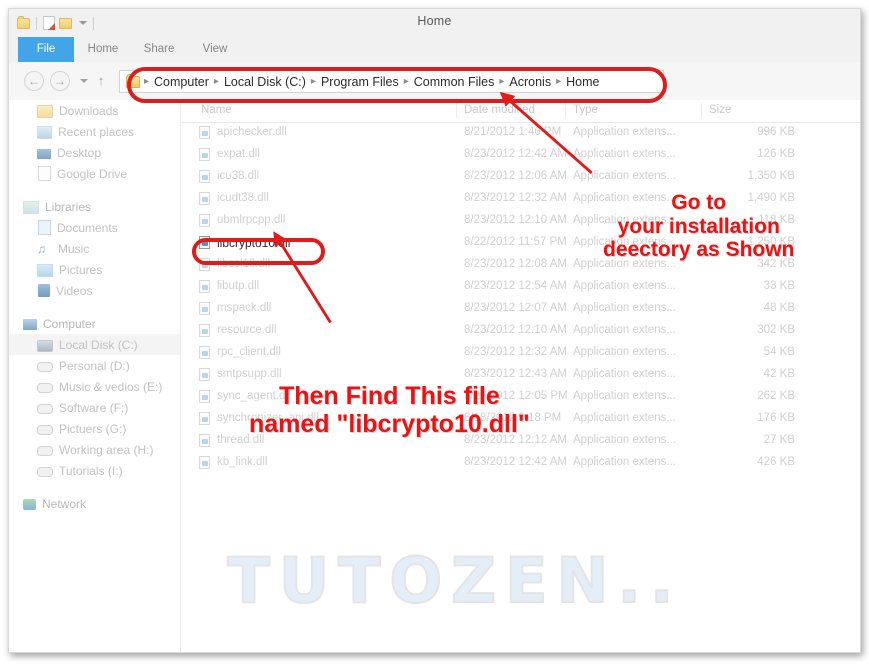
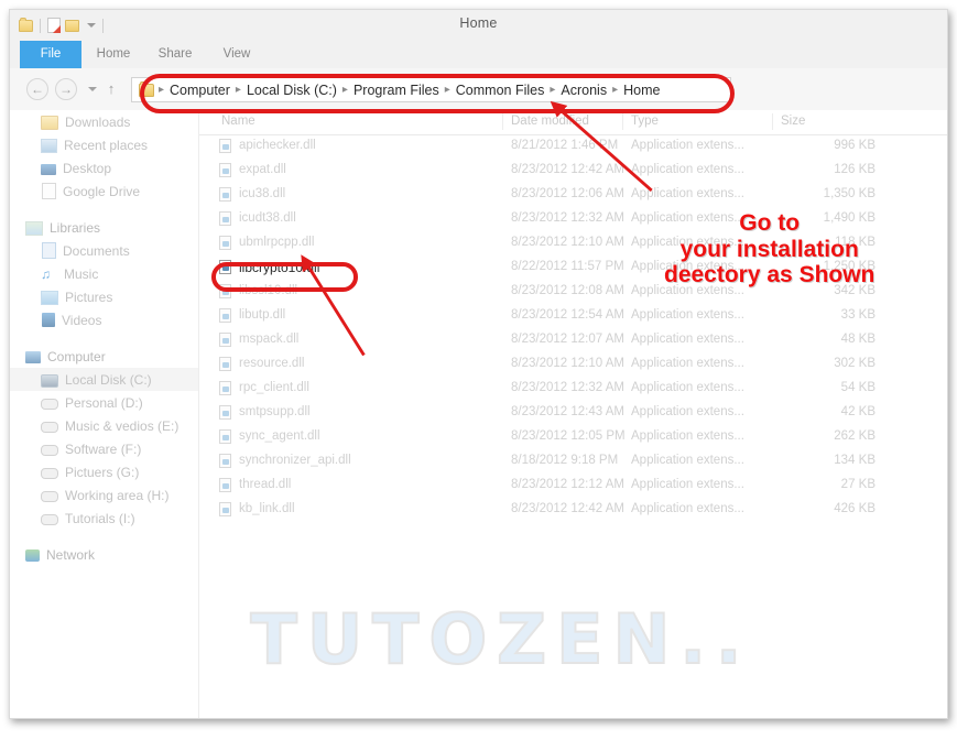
  Home
  File
  Home
  Share
  View
  ←
  →
  ↑
  ▸
  Computer
  ▸
  Local Disk (C:)
  ▸
  Program Files
  ▸
  Common Files
  ▸
  Acronis
  ▸
  Home
  Downloads
  Recent places
  Desktop
  Google Drive
  Libraries
  Documents
  ♫
  Music
  Pictures
  Videos
  Computer
  Local Disk (C:)
  Personal (D:)
  Music & vedios (E:)
  Software (F:)
  Pictuers (G:)
  Working area (H:)
  Tutorials (I:)
  Network
  Name
  Date modifed
  Type
  Size
  apichecker.dll
  8/21/2012 1:46 PM
  Application extens...
  996 KB
  expat.dll
  8/23/2012 12:42 AM
  Application extens...
  126 KB
  icu38.dll
  8/23/2012 12:06 AM
  Application extens...
  1,350 KB
  icudt38.dll
  8/23/2012 12:32 AM
  Application extens...
  1,490 KB
  ubmlrpcpp.dll
  8/23/2012 12:10 AM
  Application extens...
  118 KB
  libcrypto10.ll
  8/22/2012 11:57 PM
  Application extens...
  1,250 KB
  libssl10.dll
  8/23/2012 12:08 AM
  Application extens...
  342 KB
  libutp.dll
  8/23/2012 12:54 AM
  Application extens...
  33 KB
  mspack.dll
  8/23/2012 12:07 AM
  Application extens...
  48 KB
  resource.dll
  8/23/2012 12:10 AM
  Application extens...
  302 KB
  rpc_client.dll
  8/23/2012 12:32 AM
  Application extens...
  54 KB
  smtpsupp.dll
  8/23/2012 12:43 AM
  Application extens...
  42 KB
  sync_agent.dll
  8/23/2012 12:05 PM
  Application extens...
  262 KB
  synchronizer_api.dll
  8/18/2012 9:18 PM
  Application extens...
- 176 KB
+ 134 KB
  thread.dll
  8/23/2012 12:12 AM
  Application extens...
  27 KB
  kb_link.dll
  8/23/2012 12:42 AM
  Application extens...
  426 KB
  TUTOZEN..
  Go to
  your installation
  deectory as Shown
- Then Find This file
- named "libcrypto10.dll"
